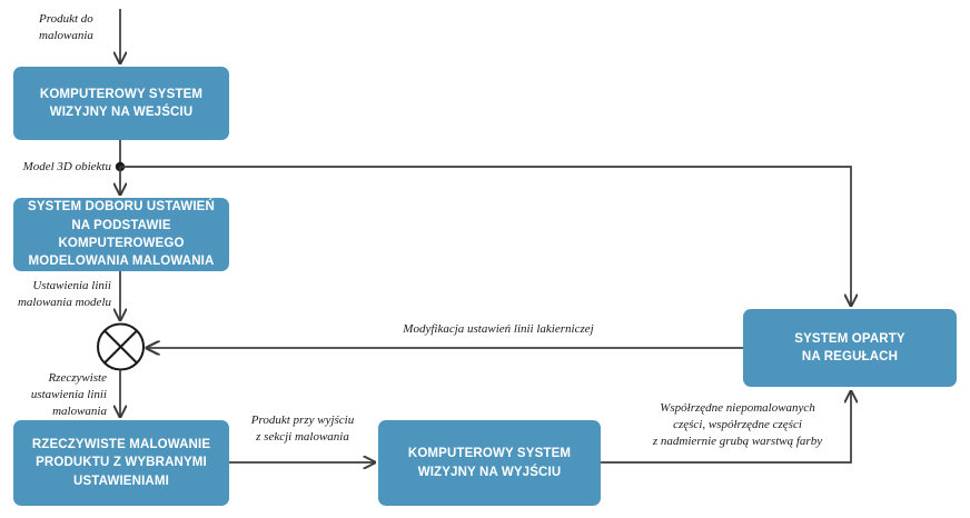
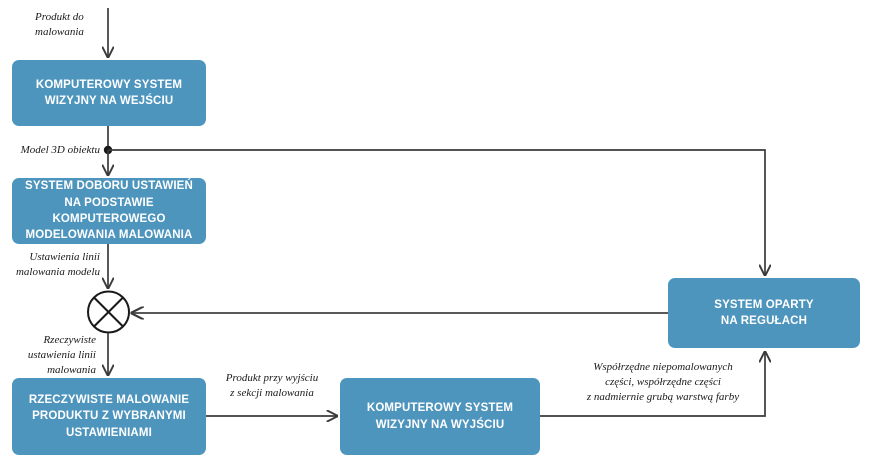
  KOMPUTEROWY SYSTEM
  WIZYJNY NA WEJŚCIU
  SYSTEM DOBORU USTAWIEŃ
  NA PODSTAWIE KOMPUTEROWEGO
  MODELOWANIA MALOWANIA
  RZECZYWISTE MALOWANIE
  PRODUKTU Z WYBRANYMI
  USTAWIENIAMI
  KOMPUTEROWY SYSTEM
  WIZYJNY NA WYJŚCIU
  SYSTEM OPARTY
  NA REGUŁACH
  Produkt do
  malowania
  Model 3D obiektu
  Ustawienia linii
  malowania modelu
  Rzeczywiste
  ustawienia linii
  malowania
- Modyfikacja ustawień linii lakierniczej
  Produkt przy wyjściu
  z sekcji malowania
  Współrzędne niepomalowanych
  części, współrzędne części
  z nadmiernie grubą warstwą farby
